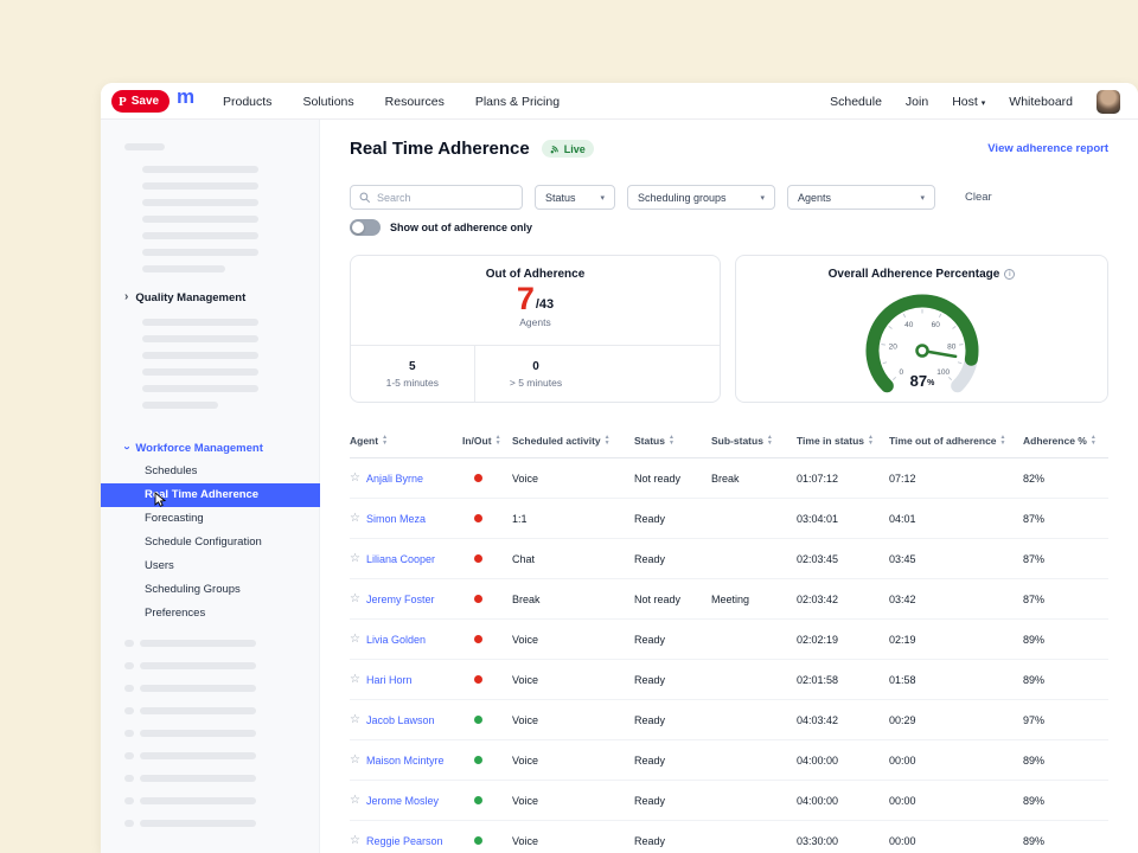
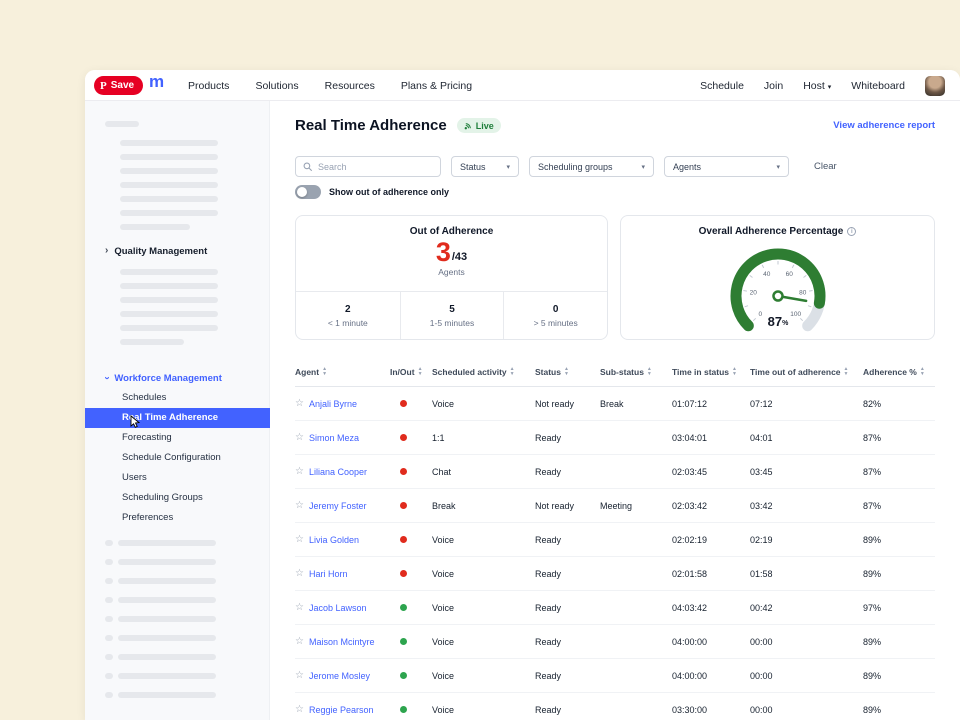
  P
  Save
  m
  Products
  Solutions
  Resources
  Plans & Pricing
  Schedule
  Join
  Host
  Whiteboard
  ›
  Quality Management
  Workforce Management
  Schedules
  Ral Time Adherence
  Forecasting
  Schedule Configuration
  Users
  Scheduling Groups
  Preferences
  Real Time Adherence
  Live
  View adherence report
  Search
  Status
  Scheduling groups
  Agents
  Clear
  Show out of adherence only
  Out of Adherence
- 7
+ 3
  /43
  Agents
+ 2
+ < 1 minute
  5
  1-5 minutes
  0
  > 5 minutes
  Overall Adherence Percentage
  Agent
  In/Out
  Scheduled activity
  Status
  Sub-status
  Time in status
  Time out of adherence
  Adherence %
  ☆
  Anjali Byrne
  Voice
  Not ready
  Break
  01:07:12
  07:12
  82%
  ☆
  Simon Meza
  1:1
  Ready
  03:04:01
  04:01
  87%
  ☆
  Liliana Cooper
  Chat
  Ready
  02:03:45
  03:45
  87%
  ☆
  Jeremy Foster
  Break
  Not ready
  Meeting
  02:03:42
  03:42
  87%
  ☆
  Livia Golden
  Voice
  Ready
  02:02:19
  02:19
  89%
  ☆
  Hari Horn
  Voice
  Ready
  02:01:58
  01:58
  89%
  ☆
  Jacob Lawson
  Voice
  Ready
  04:03:42
- 00:29
+ 00:42
  97%
  ☆
  Maison Mcintyre
  Voice
  Ready
  04:00:00
  00:00
  89%
  ☆
  Jerome Mosley
  Voice
  Ready
  04:00:00
  00:00
  89%
  ☆
  Reggie Pearson
  Voice
  Ready
  03:30:00
  00:00
  89%
